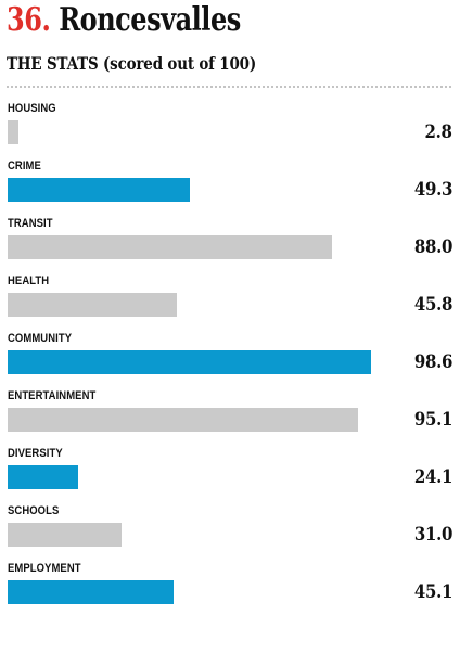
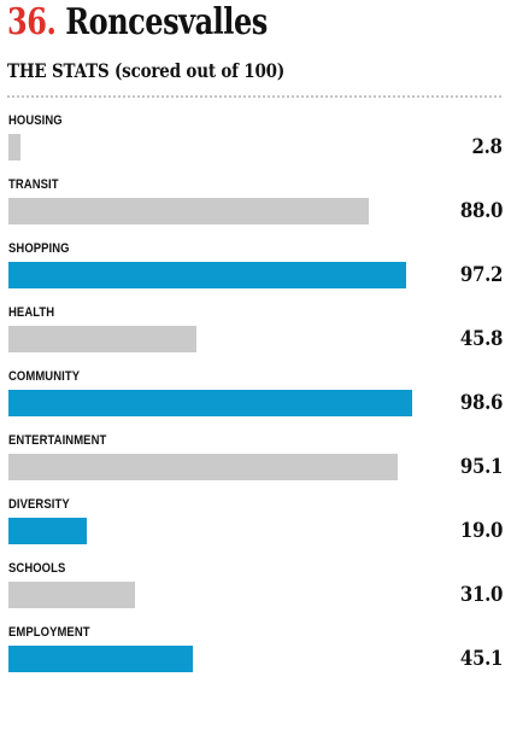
  36. Roncesvalles
  THE STATS (scored out of 100)
  HOUSING
  2.8
- CRIME
- 49.3
  TRANSIT
  88.0
+ SHOPPING
+ 97.2
  HEALTH
  45.8
  COMMUNITY
  98.6
  ENTERTAINMENT
  95.1
  DIVERSITY
- 24.1
+ 19.0
  SCHOOLS
  31.0
  EMPLOYMENT
  45.1
